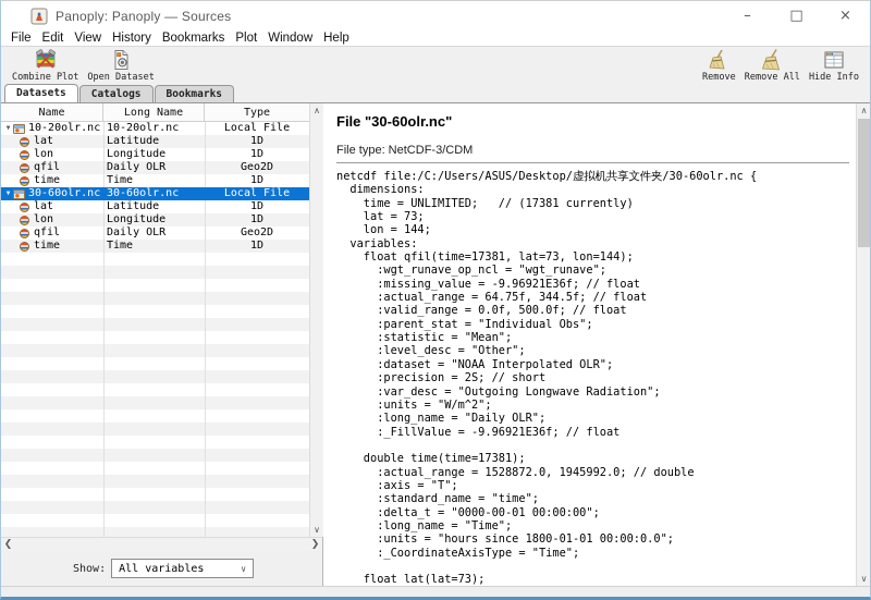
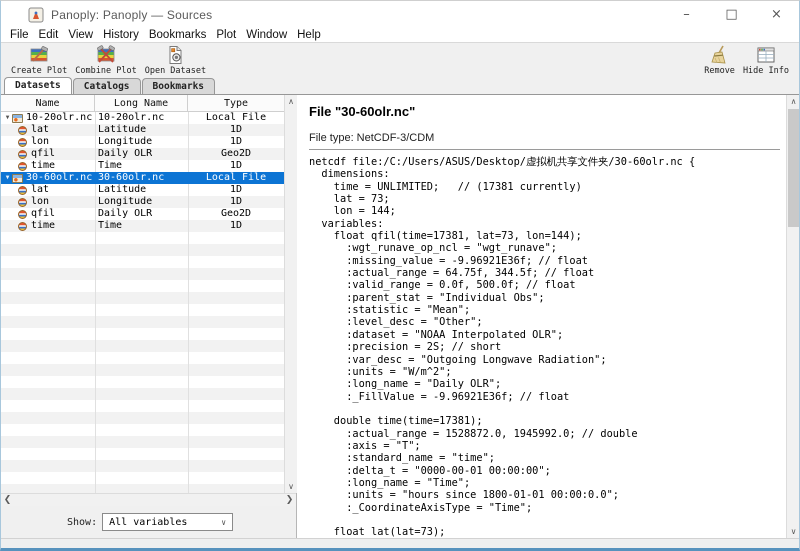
  Panoply: Panoply — Sources
  –
  □
  ×
  File
  Edit
  View
  History
  Bookmarks
  Plot
  Window
  Help
+ Create Plot
  Combine Plot
  Open Dataset
  Remove
- Remove All
  Hide Info
  Datasets
  Catalogs
  Bookmarks
  Name
  Long Name
  Type
  10-20olr.nc
  10-20olr.nc
  Local File
  lat
  Latitude
  1D
  lon
  Longitude
  1D
  qfil
  Daily OLR
  Geo2D
  time
  Time
  1D
  30-60olr.nc
  30-60olr.nc
  Local File
  lat
  Latitude
  1D
  lon
  Longitude
  1D
  qfil
  Daily OLR
  Geo2D
  time
  Time
  1D
  ∧
  ∨
  ❮
  ❯
  Show:
  All variables
  ∨
  File "30-60olr.nc"
  File type: NetCDF-3/CDM
  netcdf file:/C:/Users/ASUS/Desktop/虚拟机共享文件夹/30-60olr.nc {
  dimensions:
  time = UNLIMITED; // (17381 currently)
  lat = 73;
  lon = 144;
  variables:
  float qfil(time=17381, lat=73, lon=144);
  :wgt_runave_op_ncl = "wgt_runave";
  :missing_value = -9.96921E36f; // float
  :actual_range = 64.75f, 344.5f; // float
  :valid_range = 0.0f, 500.0f; // float
  :parent_stat = "Individual Obs";
  :statistic = "Mean";
  :level_desc = "Other";
  :dataset = "NOAA Interpolated OLR";
  :precision = 2S; // short
  :var_desc = "Outgoing Longwave Radiation";
  :units = "W/m^2";
  :long_name = "Daily OLR";
  :_FillValue = -9.96921E36f; // float
  double time(time=17381);
  :actual_range = 1528872.0, 1945992.0; // double
  :axis = "T";
  :standard_name = "time";
  :delta_t = "0000-00-01 00:00:00";
  :long_name = "Time";
  :units = "hours since 1800-01-01 00:00:0.0";
  :_CoordinateAxisType = "Time";
  float lat(lat=73);
  ∧
  ∨
